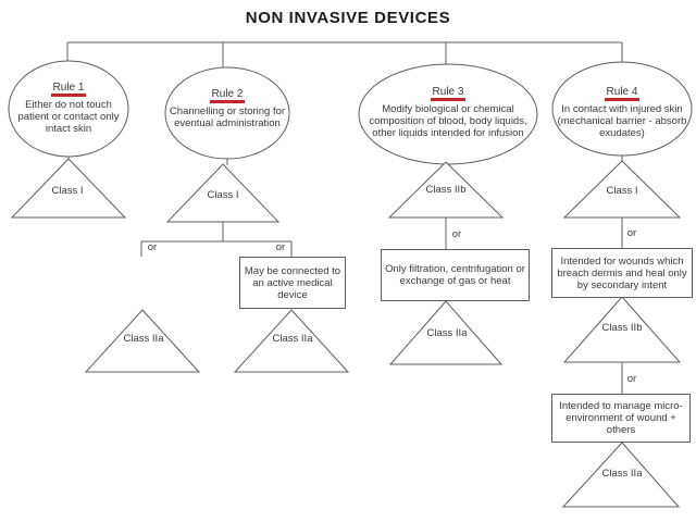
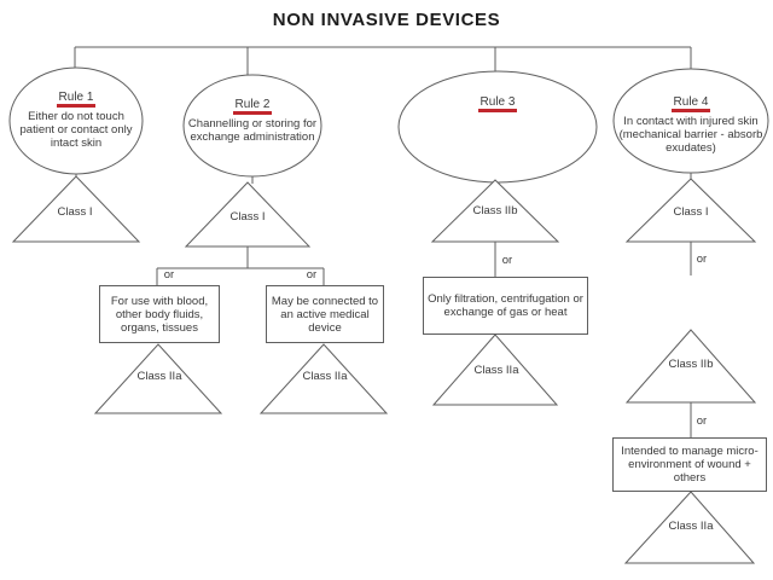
  NON INVASIVE DEVICES
  Rule 1
  Either do not touch patient or contact only intact skin
  Rule 2
- Channelling or storing for eventual administration
+ Channelling or storing for exchange administration
  Rule 3
- Modify biological or chemical composition of blood, body liquids, other liquids intended for infusion
  Rule 4
  In contact with injured skin (mechanical barrier - absorb exudates)
  Class I
  Class I
  Class IIb
  Class I
  Class IIa
  Class IIa
  Class IIa
  Class IIb
  Class IIa
  or
  or
  or
  or
  or
+ For use with blood, other body fluids, organs, tissues
  May be connected to an active medical device
  Only filtration, centrifugation or exchange of gas or heat
- Intended for wounds which breach dermis and heal only by secondary intent
  Intended to manage micro-environment of wound + others
